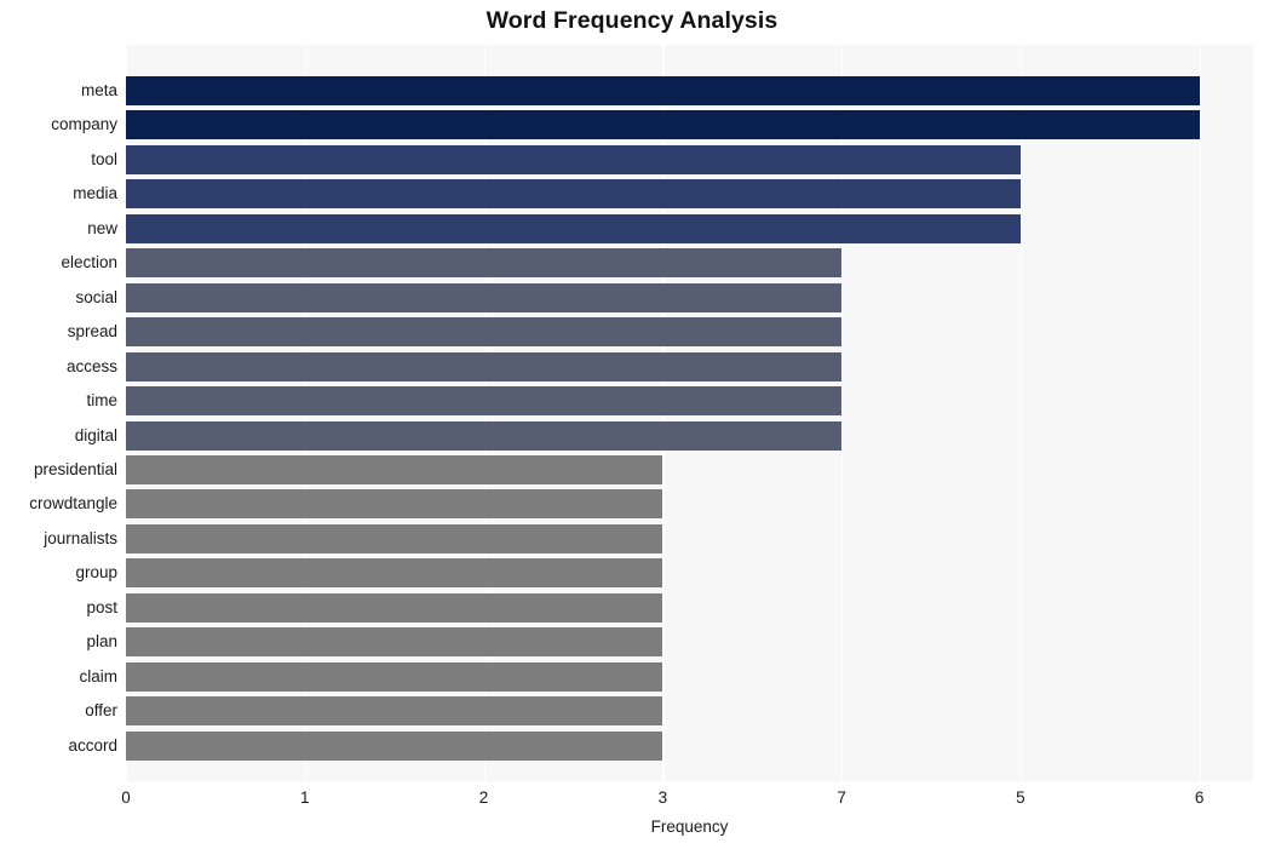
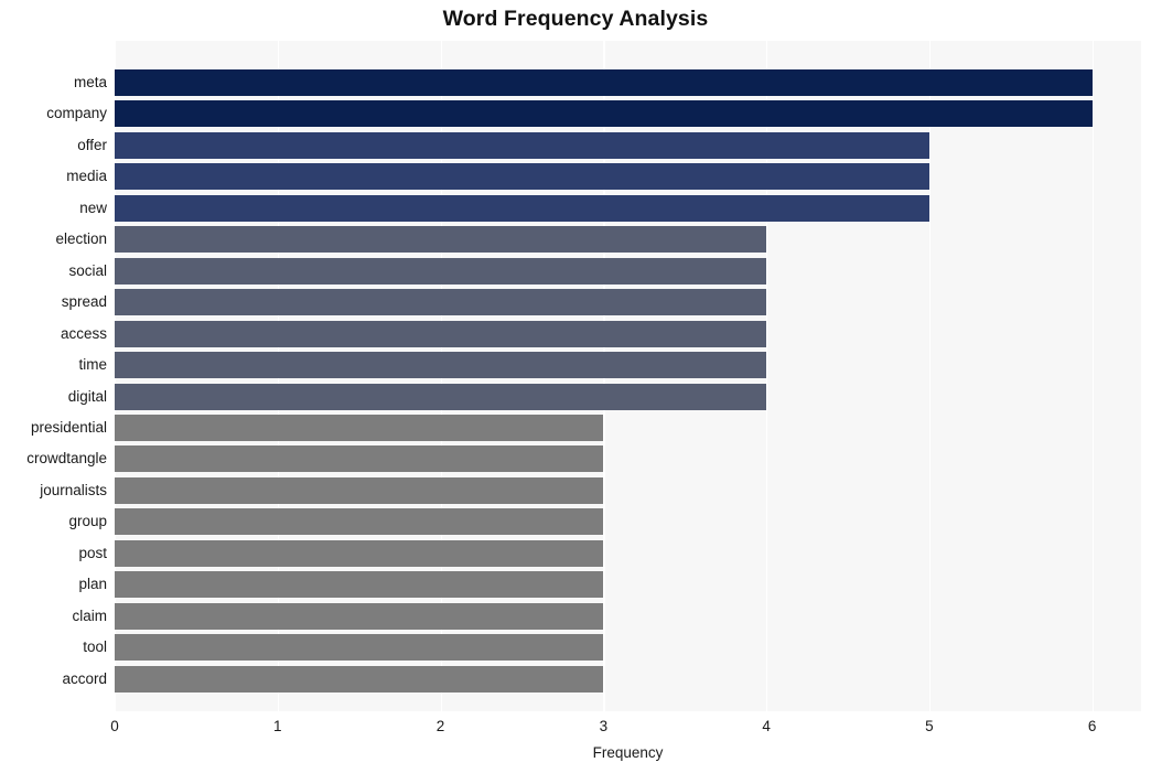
  Word Frequency Analysis
  meta
  company
- tool
+ offer
  media
  new
  election
  social
  spread
  access
  time
  digital
  presidential
  crowdtangle
  journalists
  group
  post
  plan
  claim
- offer
+ tool
  accord
  0
  1
  2
  3
- 7
+ 4
  5
  6
  Frequency
